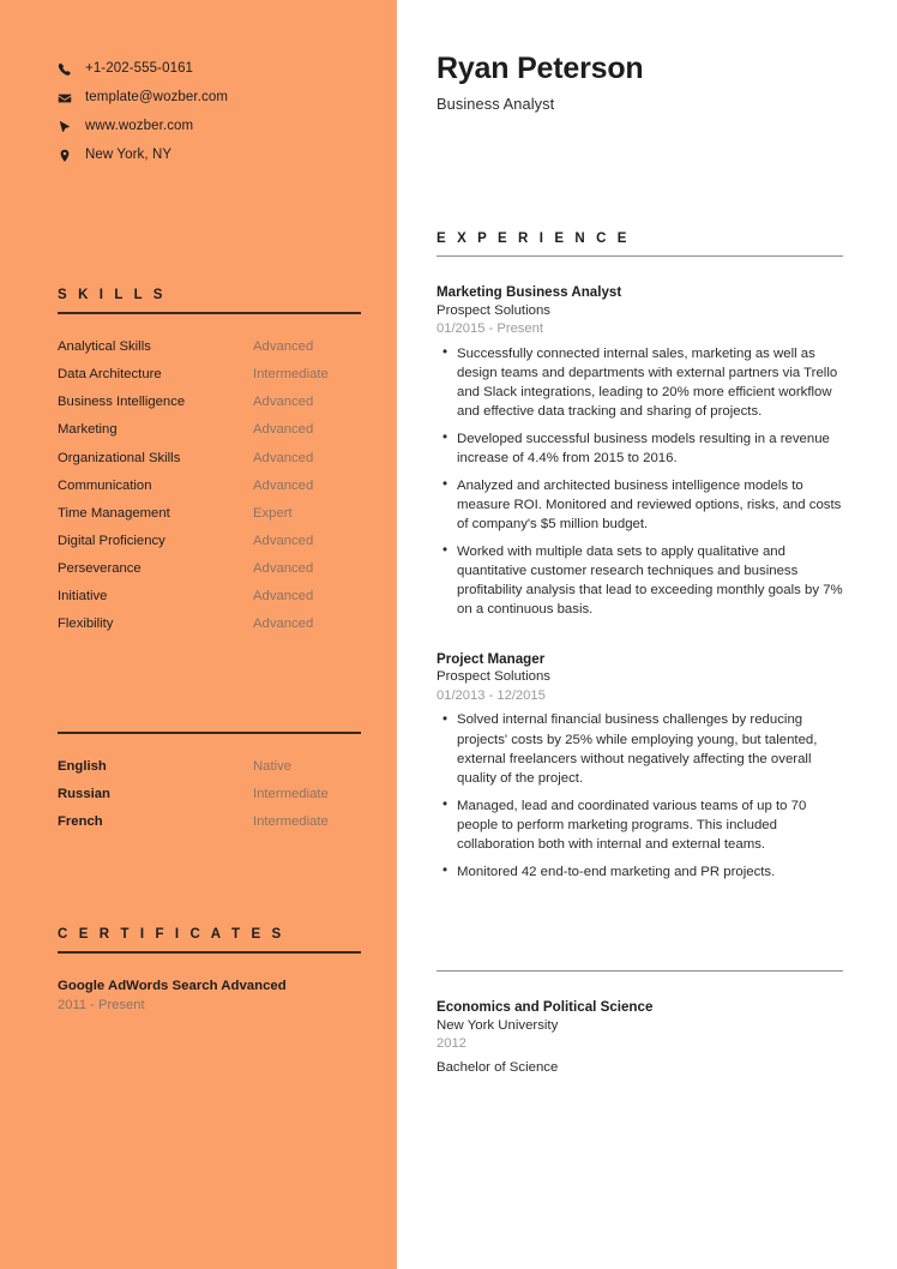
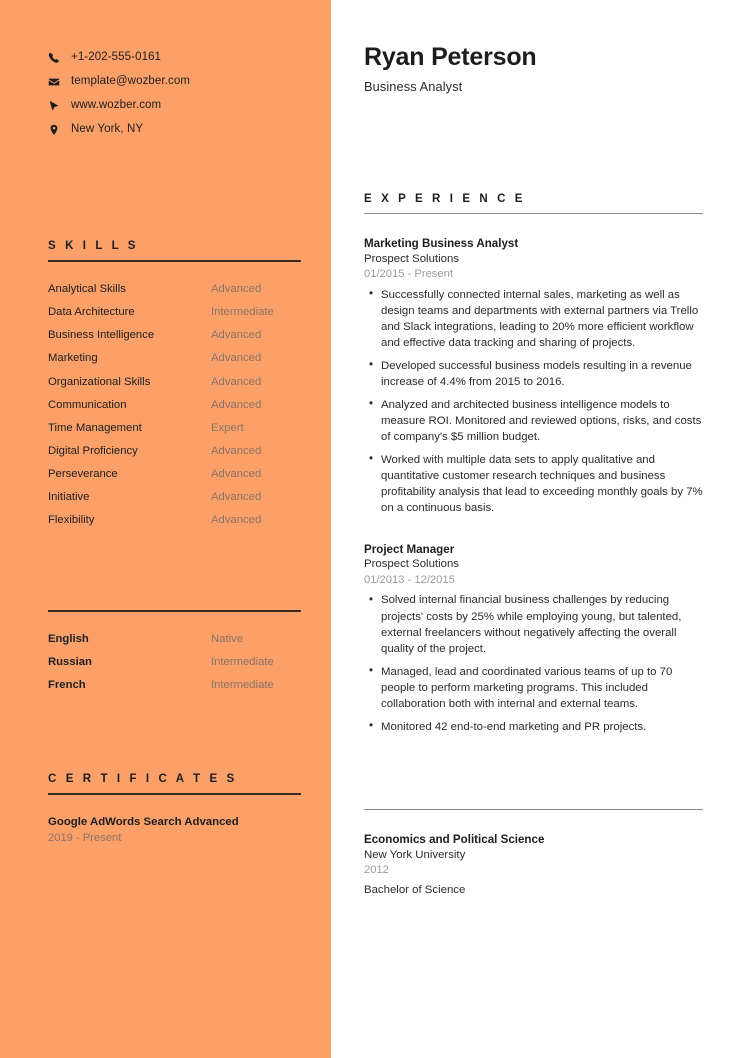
  +1-202-555-0161
  template@wozber.com
  www.wozber.com
  New York, NY
  S K I L L S
  Analytical Skills
  Advanced
  Data Architecture
  Intermediate
  Business Intelligence
  Advanced
  Marketing
  Advanced
  Organizational Skills
  Advanced
  Communication
  Advanced
  Time Management
  Expert
  Digital Proficiency
  Advanced
  Perseverance
  Advanced
  Initiative
  Advanced
  Flexibility
  Advanced
  English
  Native
  Russian
  Intermediate
  French
  Intermediate
  C E R T I F I C A T E S
  Google AdWords Search Advanced
- 2011 - Present
+ 2019 - Present
  Ryan Peterson
  Business Analyst
  E X P E R I E N C E
  Marketing Business Analyst
  Prospect Solutions
  01/2015 - Present
  Successfully connected internal sales, marketing as well as design teams and departments with external partners via Trello and Slack integrations, leading to 20% more efficient workflow and effective data tracking and sharing of projects.
  Developed successful business models resulting in a revenue increase of 4.4% from 2015 to 2016.
  Analyzed and architected business intelligence models to measure ROI. Monitored and reviewed options, risks, and costs of company's $5 million budget.
  Worked with multiple data sets to apply qualitative and quantitative customer research techniques and business profitability analysis that lead to exceeding monthly goals by 7% on a continuous basis.
  Project Manager
  Prospect Solutions
  01/2013 - 12/2015
  Solved internal financial business challenges by reducing projects' costs by 25% while employing young, but talented, external freelancers without negatively affecting the overall quality of the project.
  Managed, lead and coordinated various teams of up to 70 people to perform marketing programs. This included collaboration both with internal and external teams.
  Monitored 42 end-to-end marketing and PR projects.
  Economics and Political Science
  New York University
  2012
  Bachelor of Science
